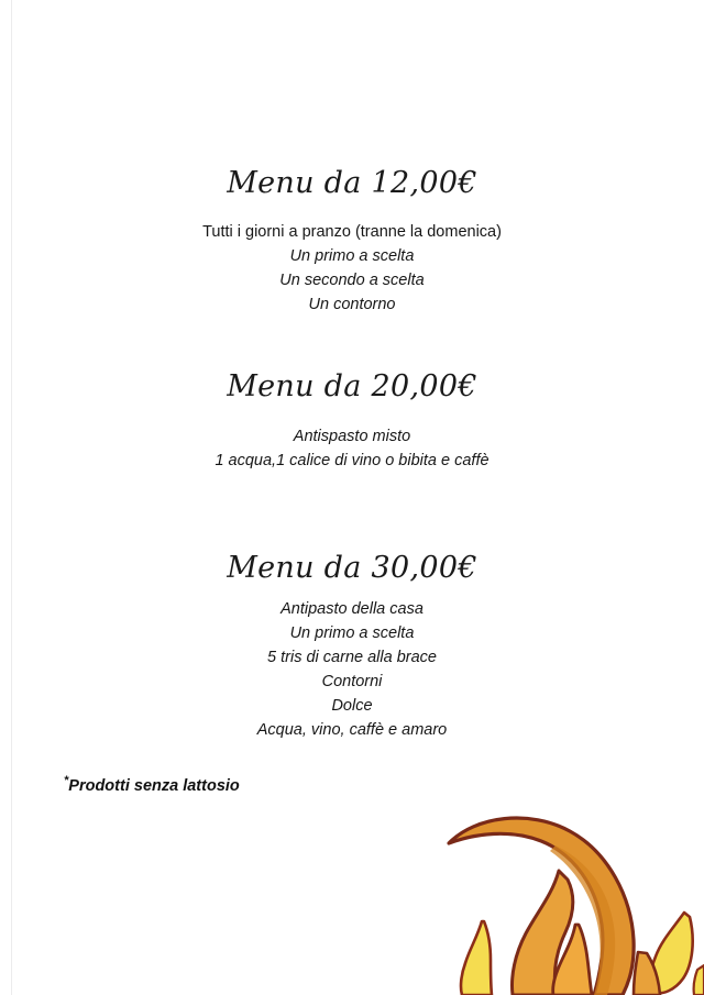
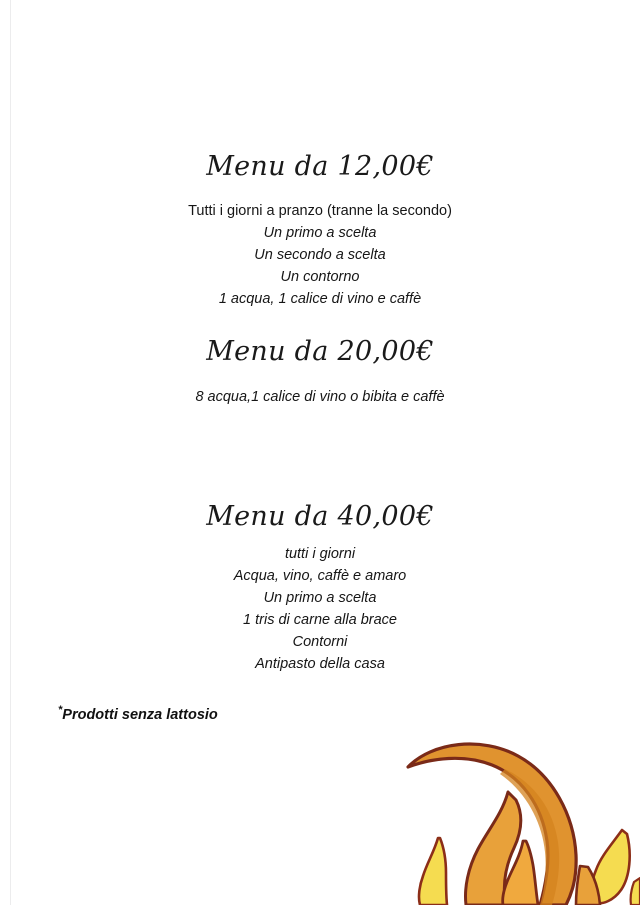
  Menu da 12,00€
- Tutti i giorni a pranzo (tranne la domenica)
+ Tutti i giorni a pranzo (tranne la secondo)
  Un primo a scelta
  Un secondo a scelta
  Un contorno
+ 1 acqua, 1 calice di vino e caffè
  Menu da 20,00€
- Antispasto misto
- 1 acqua,1 calice di vino o bibita e caffè
+ 8 acqua,1 calice di vino o bibita e caffè
- Menu da 30,00€
+ Menu da 40,00€
+ tutti i giorni
- Antipasto della casa
+ Acqua, vino, caffè e amaro
  Un primo a scelta
- 5 tris di carne alla brace
+ 1 tris di carne alla brace
  Contorni
- Dolce
- Acqua, vino, caffè e amaro
+ Antipasto della casa
  *Prodotti senza lattosio
